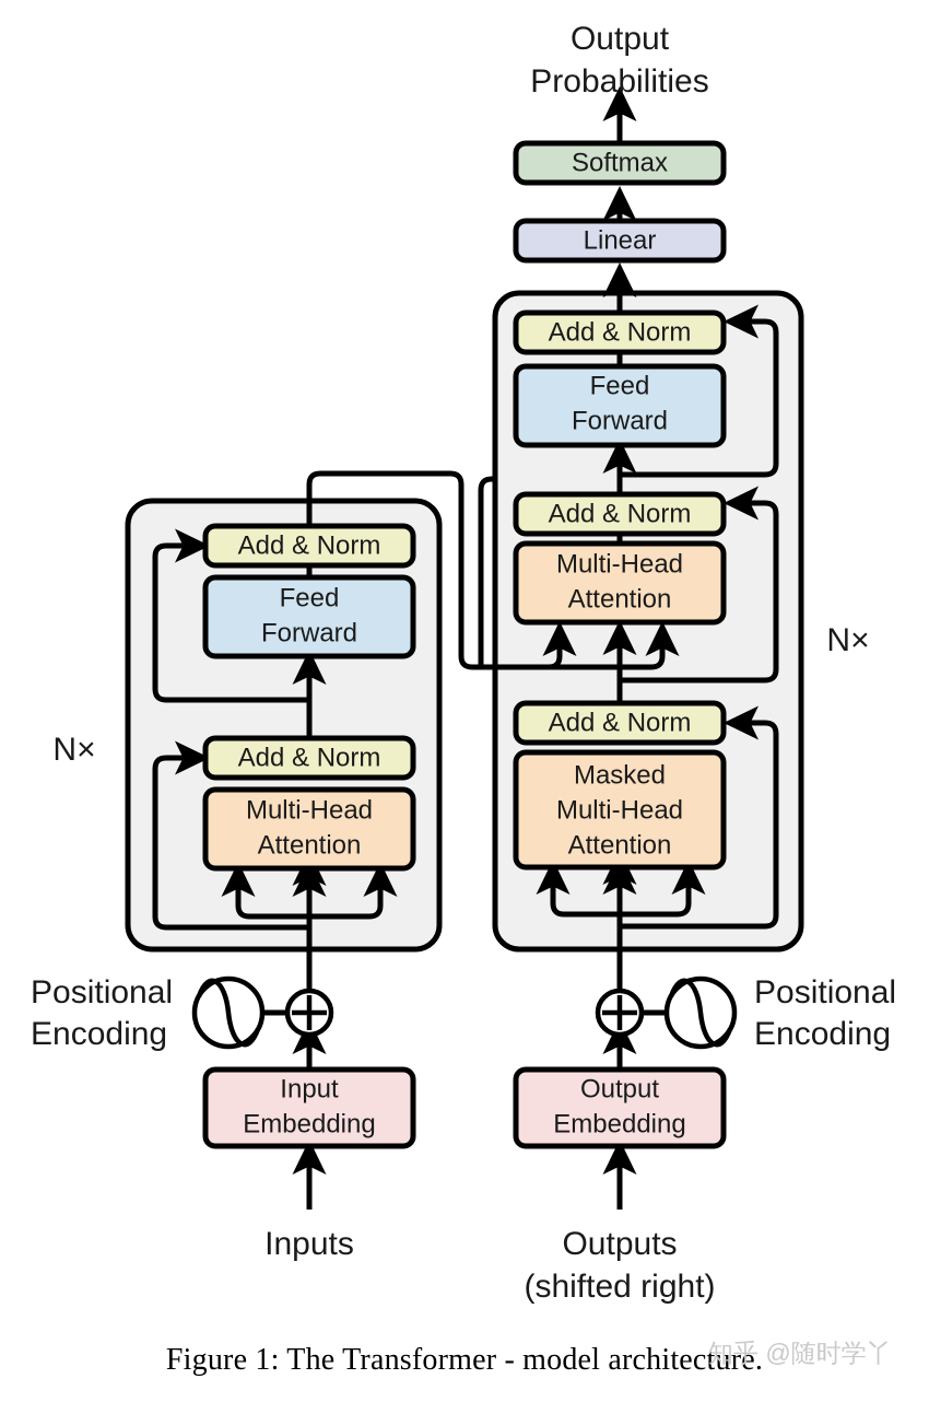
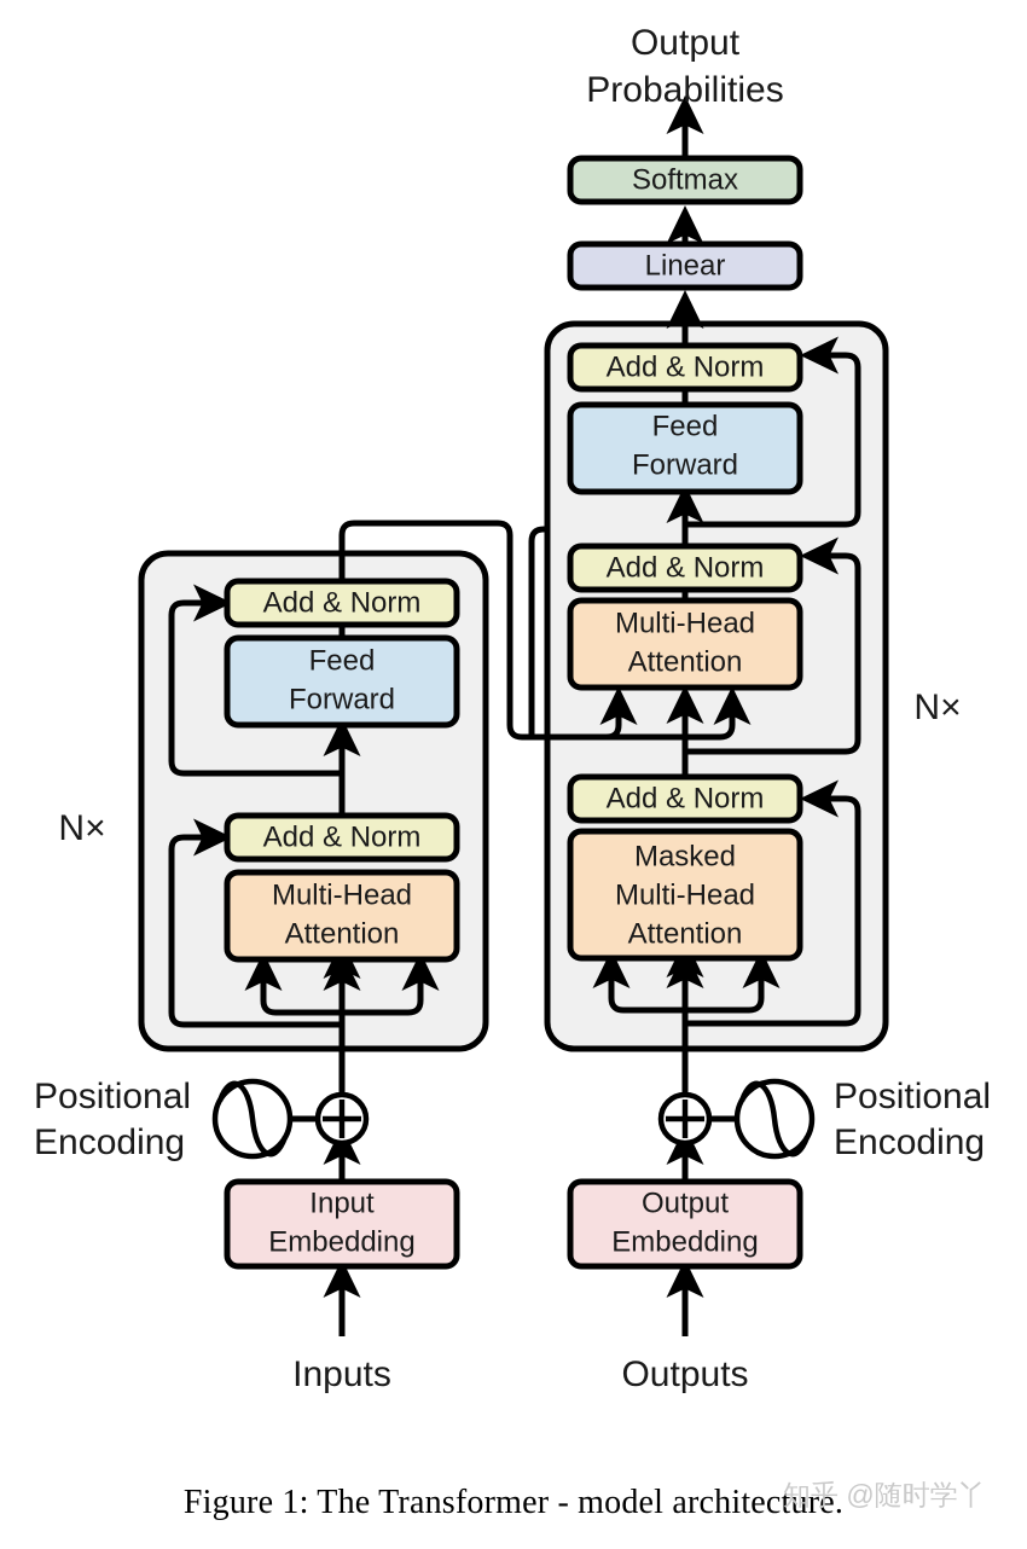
  Softmax
  Linear
  Add & Norm
  Feed
  Forward
  Add & Norm
  Multi-Head
  Attention
  Add & Norm
  Masked
  Multi-Head
  Attention
  Add & Norm
  Feed
  Forward
  Add & Norm
  Multi-Head
  Attention
  Input
  Embedding
  Output
  Embedding
  Output
  Probabilities
  N×
  N×
  Positional
  Encoding
  Positional
  Encoding
  Inputs
  Outputs
- (shifted right)
  Figure 1: The Transformer - model architecture.
  知乎 @随时学丫
